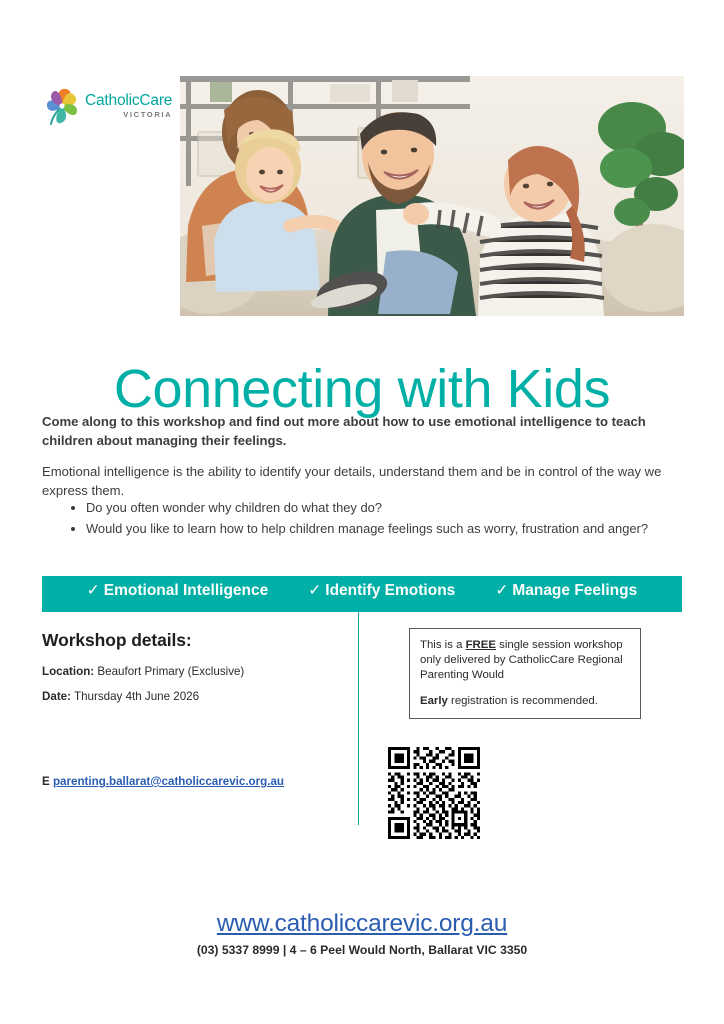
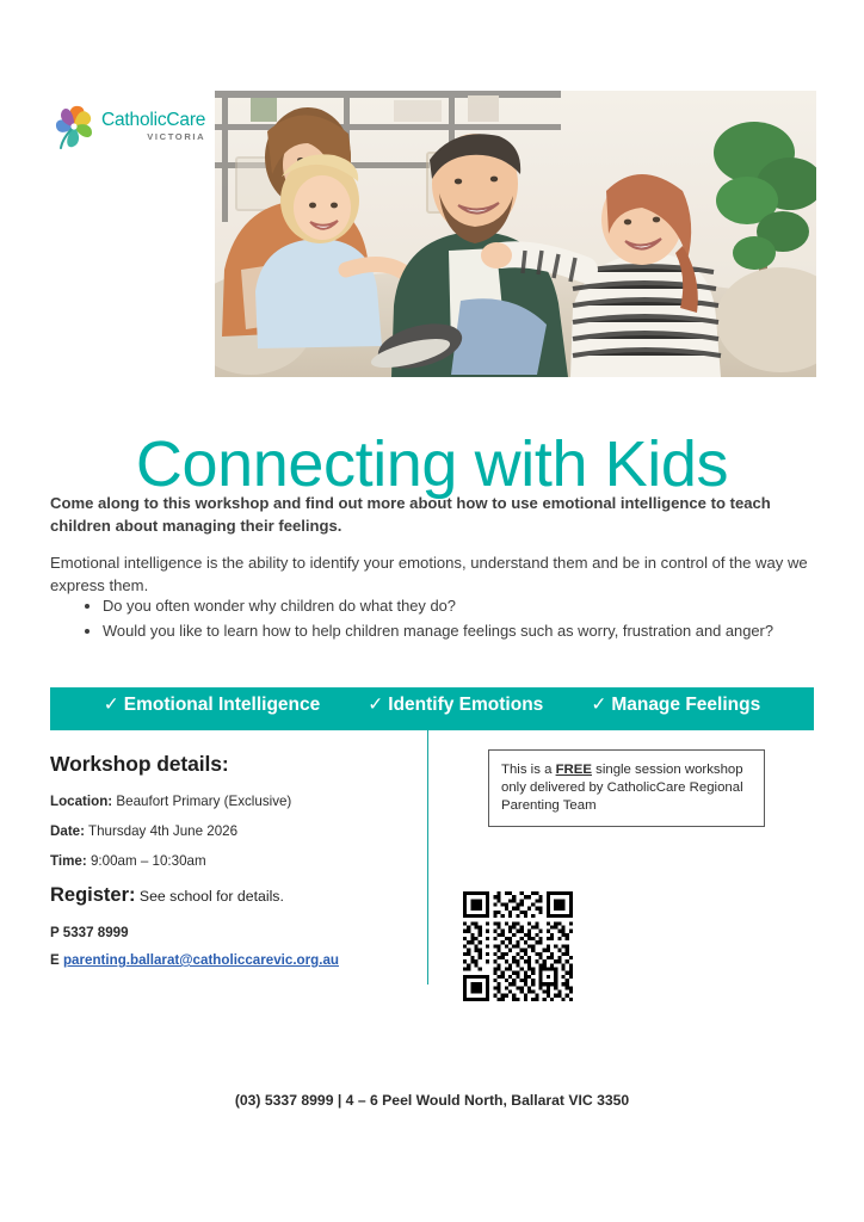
  CatholicCare
  VICTORIA
  Connecting with Kids
  Come along to this workshop and find out more about how to use emotional intelligence to teach children about managing their feelings.
- Emotional intelligence is the ability to identify your details, understand them and be in control of the way we express them.
+ Emotional intelligence is the ability to identify your emotions, understand them and be in control of the way we express them.
  Do you often wonder why children do what they do?
  Would you like to learn how to help children manage feelings such as worry, frustration and anger?
  ✓ Emotional Intelligence
  ✓ Identify Emotions
  ✓ Manage Feelings
  Workshop details:
  Location: Beaufort Primary (Exclusive)
  Date: Thursday 4th June 2026
+ Time: 9:00am – 10:30am
+ Register: See school for details.
+ P 5337 8999
  E parenting.ballarat@catholiccarevic.org.au
- This is a FREE single session workshop only delivered by CatholicCare Regional Parenting Would
+ This is a FREE single session workshop only delivered by CatholicCare Regional Parenting Team
- Early registration is recommended.
- www.catholiccarevic.org.au
  (03) 5337 8999 | 4 – 6 Peel Would North, Ballarat VIC 3350
